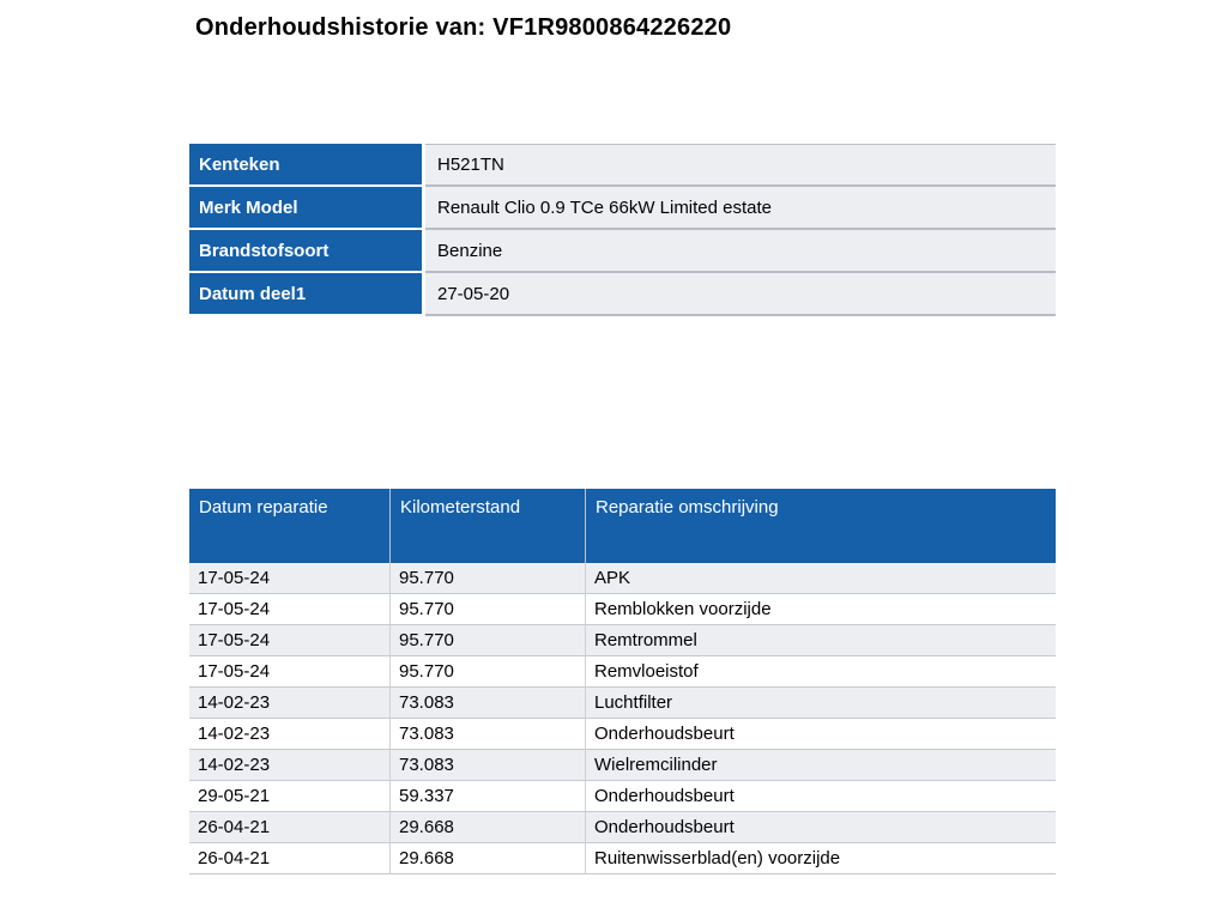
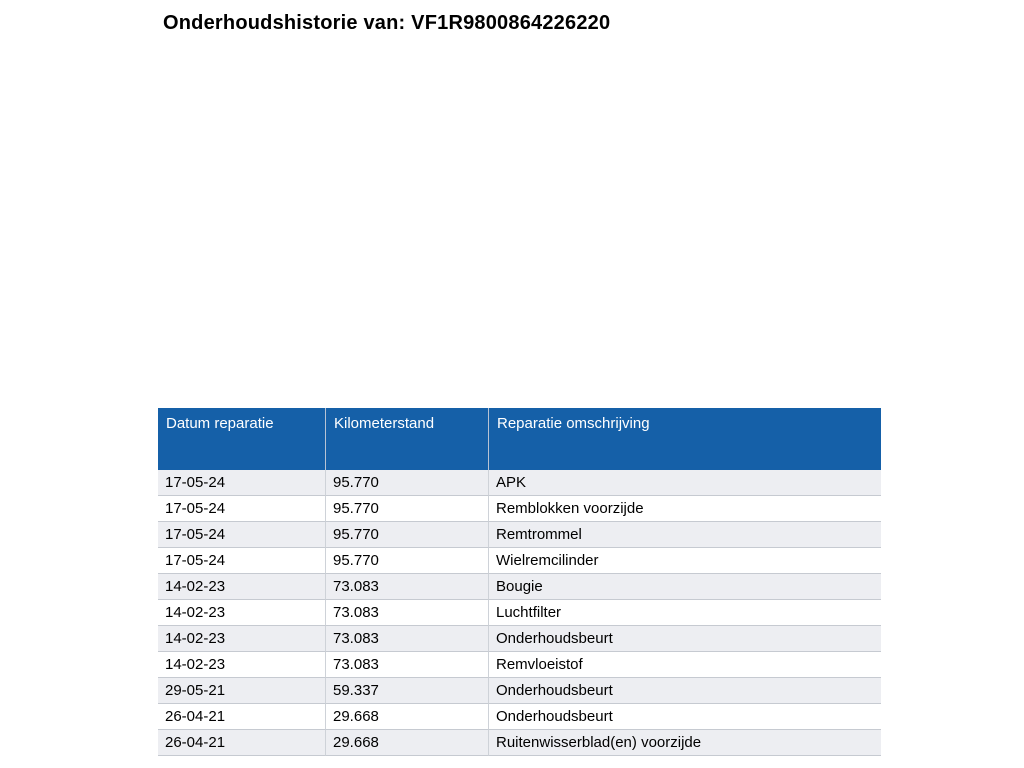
  Onderhoudshistorie van: VF1R9800864226220
- Kenteken	H521TN
- Merk Model	Renault Clio 0.9 TCe 66kW Limited estate
- Brandstofsoort	Benzine
- Datum deel1	27-05-20
  Datum reparatie	Kilometerstand	Reparatie omschrijving
  17-05-24	95.770	APK
  17-05-24	95.770	Remblokken voorzijde
  17-05-24	95.770	Remtrommel
- 17-05-24	95.770	Remvloeistof
+ 17-05-24	95.770	Wielremcilinder
+ 14-02-23	73.083	Bougie
  14-02-23	73.083	Luchtfilter
  14-02-23	73.083	Onderhoudsbeurt
- 14-02-23	73.083	Wielremcilinder
+ 14-02-23	73.083	Remvloeistof
  29-05-21	59.337	Onderhoudsbeurt
  26-04-21	29.668	Onderhoudsbeurt
  26-04-21	29.668	Ruitenwisserblad(en) voorzijde
